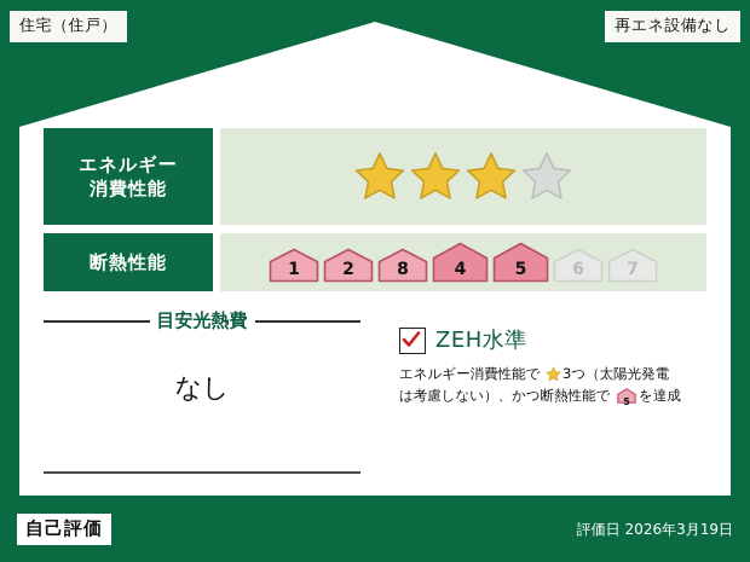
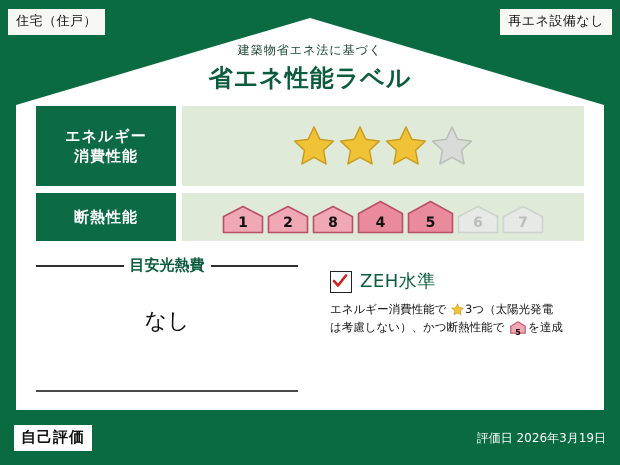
  住宅（住戸）
  再エネ設備なし
+ 建築物省エネ法に基づく
+ 省エネ性能ラベル
  エネルギー
  消費性能
  断熱性能
  1
  2
  8
  4
  5
  6
  7
  目安光熱費
  なし
  ZEH水準
  エネルギー消費性能で 3つ（太陽光発電
  は考慮しない）、かつ断熱性能で
  5
  を達成
  自己評価
  評価日 2026年3月19日
